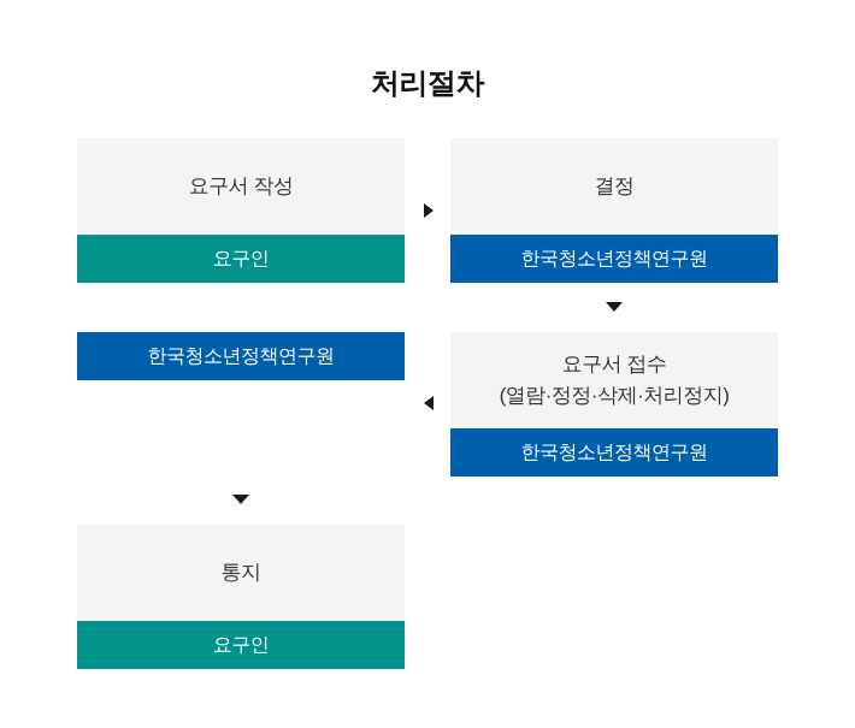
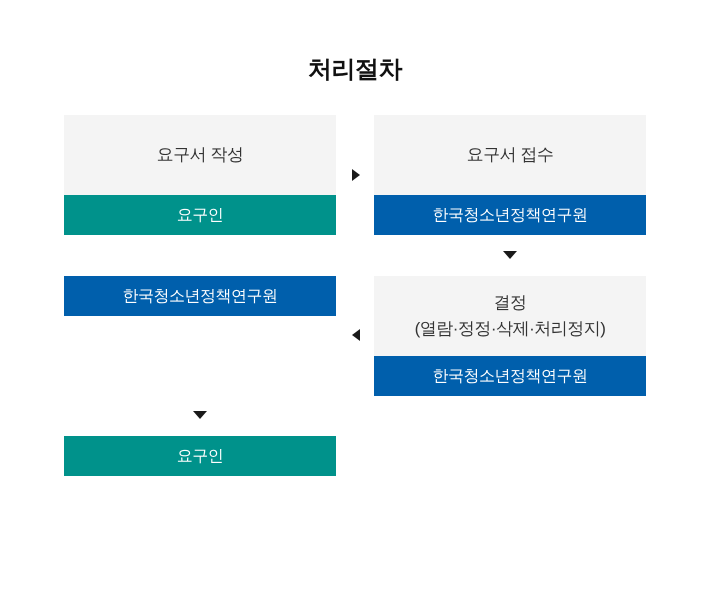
  처리절차
  요구서 작성
  요구인
- 결정
+ 요구서 접수
  한국청소년정책연구원
- 요구서 접수
+ 결정
  (열람·정정·삭제·처리정지)
  한국청소년정책연구원
  한국청소년정책연구원
- 통지
  요구인
